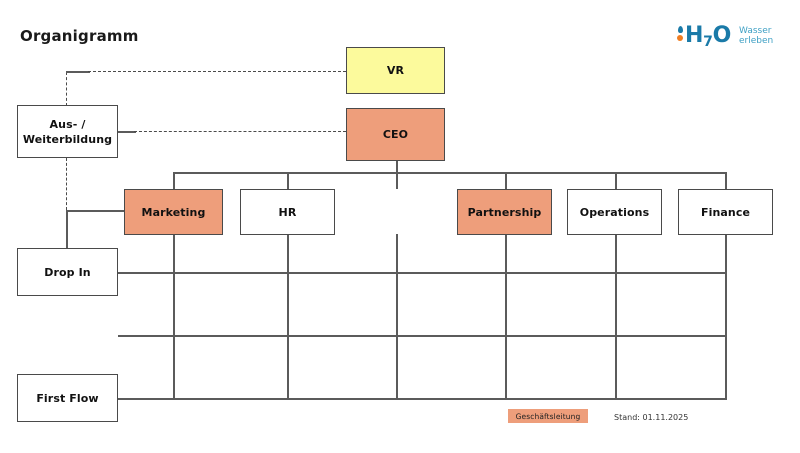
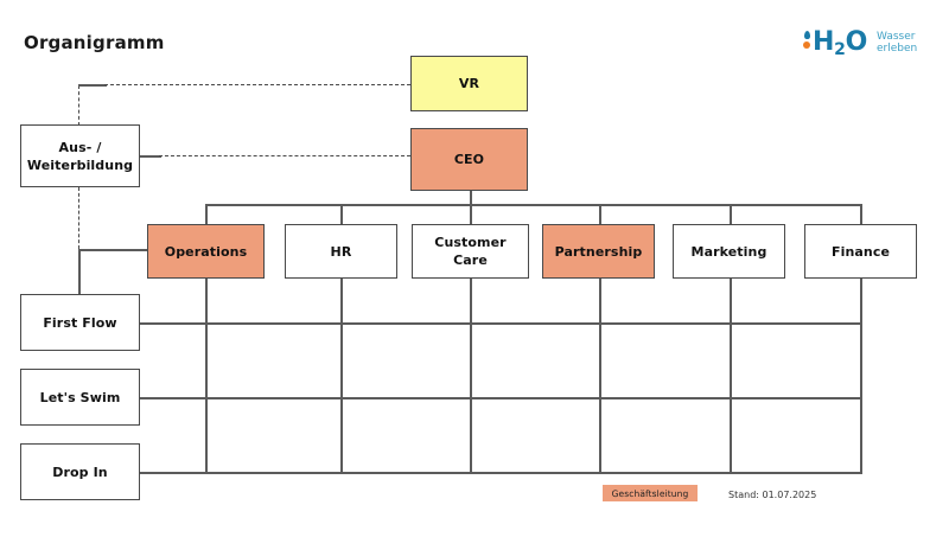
  Organigramm
- H7O
+ H2O
  Wasser
  erleben
  VR
  CEO
  Aus- /
  Weiterbildung
- Marketing
+ Operations
  HR
+ Customer Care
  Partnership
- Operations
+ Marketing
  Finance
- Drop In
+ First Flow
+ Let's Swim
- First Flow
+ Drop In
  Geschäftsleitung
- Stand: 01.11.2025
+ Stand: 01.07.2025
